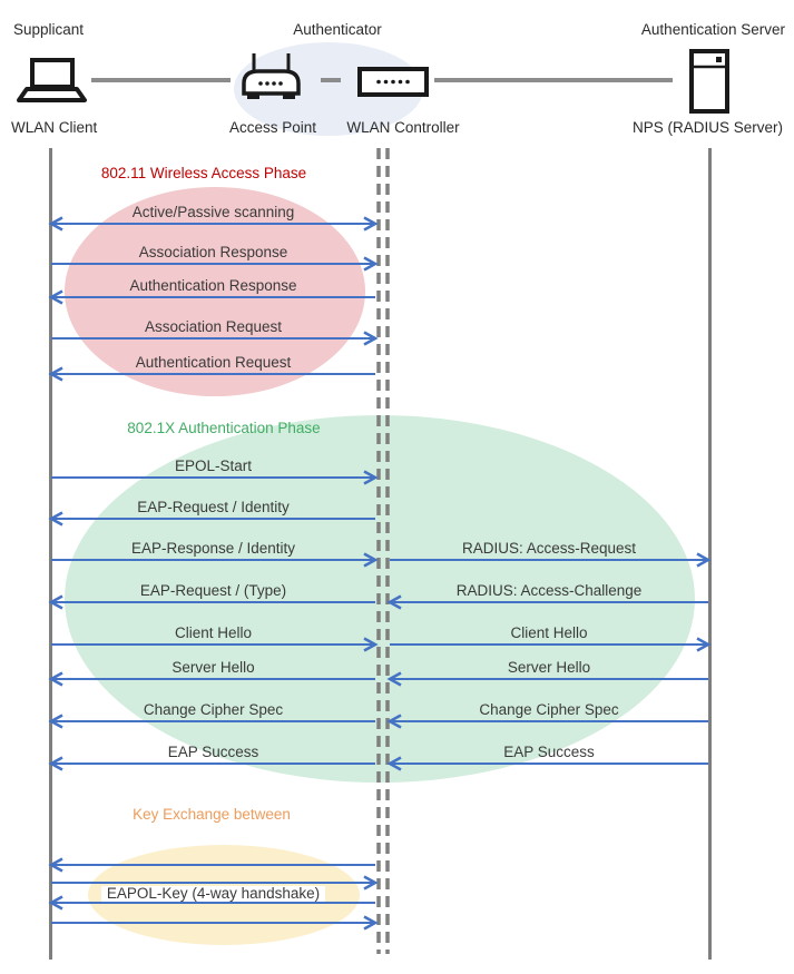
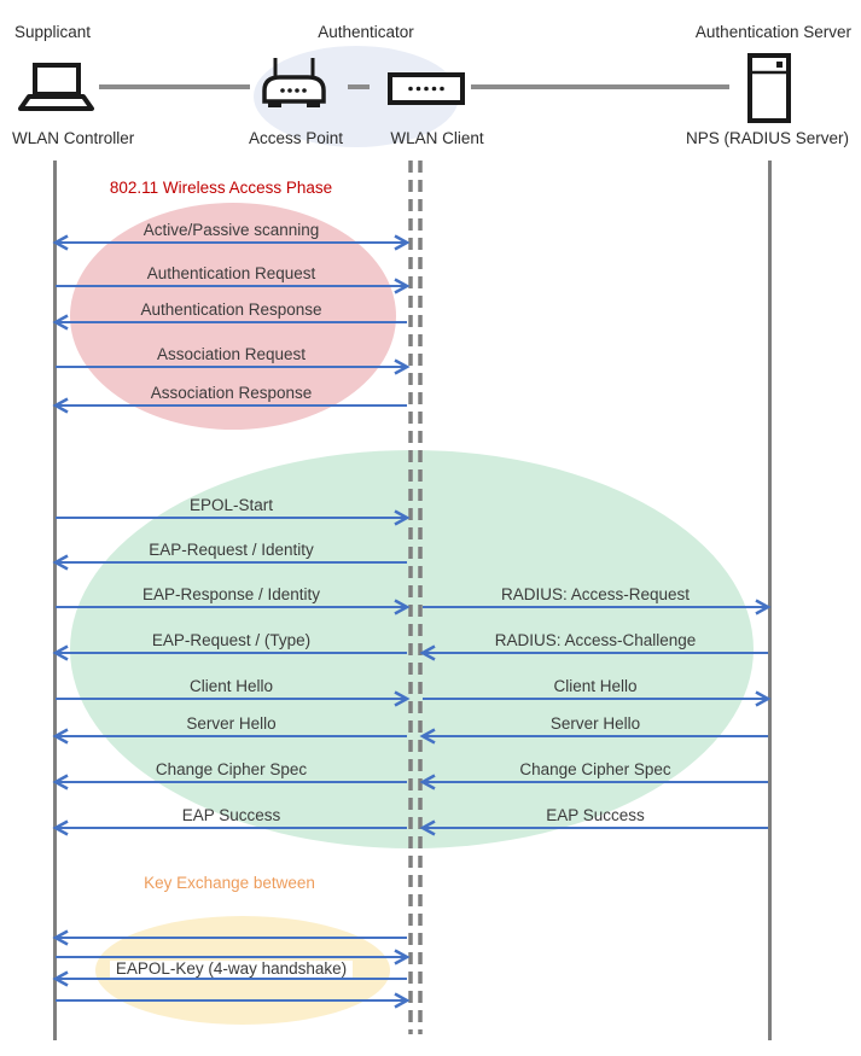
  Supplicant
  Authenticator
  Authentication Server
- WLAN Client
+ WLAN Controller
  Access Point
- WLAN Controller
+ WLAN Client
  NPS (RADIUS Server)
  802.11 Wireless Access Phase
- 802.1X Authentication Phase
  Key Exchange between
  Active/Passive scanning
- Association Response
+ Authentication Request
  Authentication Response
  Association Request
- Authentication Request
+ Association Response
  EPOL-Start
  EAP-Request / Identity
  EAP-Response / Identity
  RADIUS: Access-Request
  EAP-Request / (Type)
  RADIUS: Access-Challenge
  Client Hello
  Client Hello
  Server Hello
  Server Hello
  Change Cipher Spec
  Change Cipher Spec
  EAP Success
  EAP Success
  EAPOL-Key (4-way handshake)
